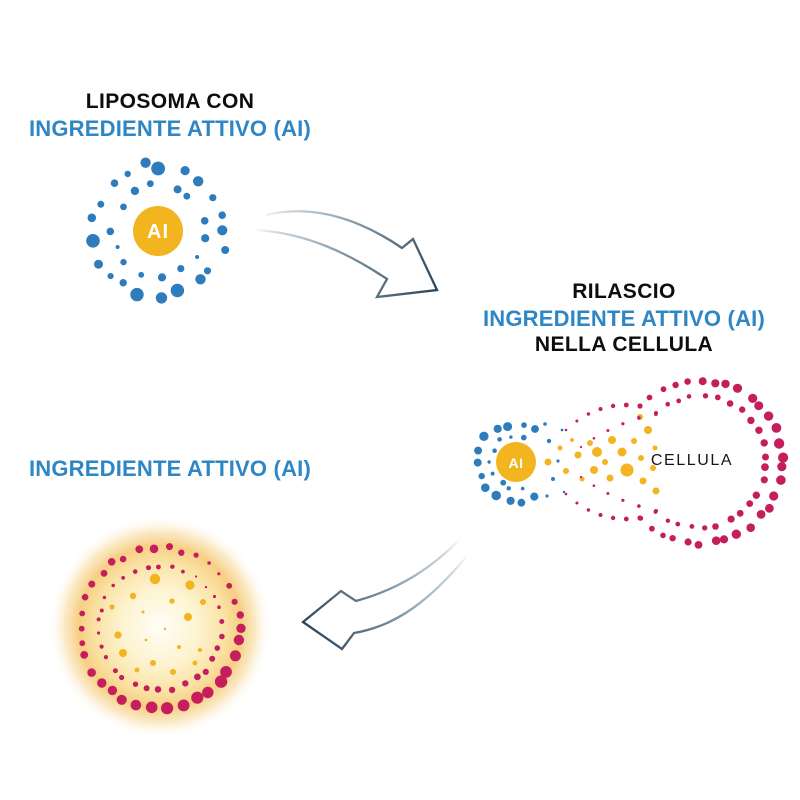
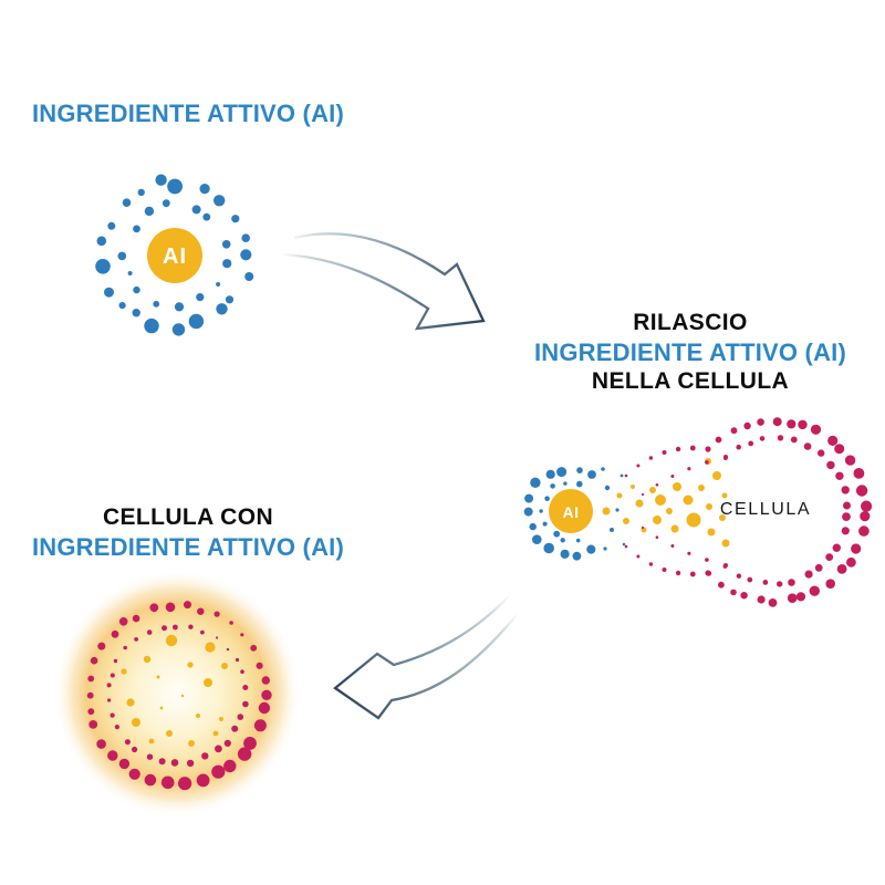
- LIPOSOMA CON
  INGREDIENTE ATTIVO (AI)
  RILASCIO
  INGREDIENTE ATTIVO (AI)
  NELLA CELLULA
+ CELLULA CON
  INGREDIENTE ATTIVO (AI)
  AI
  AI
  CELLULA
